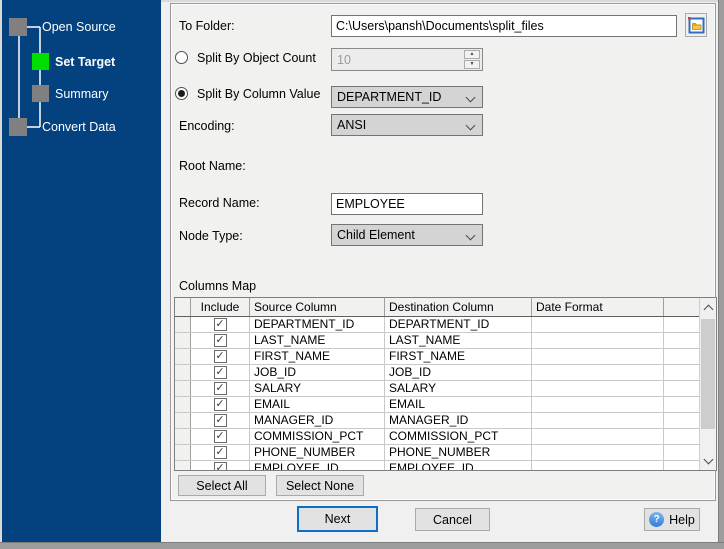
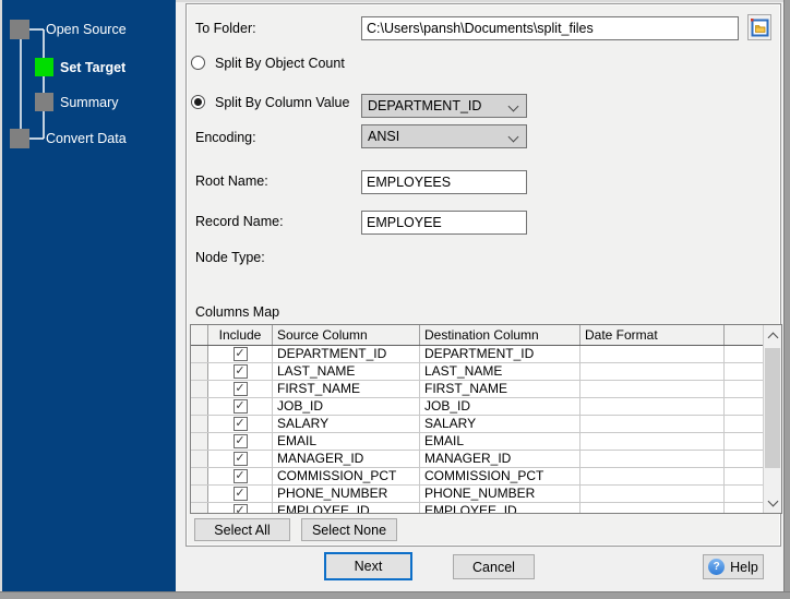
  Open Source
  Set Target
  Summary
  Convert Data
  To Folder:
  C:\Users\pansh\Documents\split_files
  Split By Object Count
- 10
  Split By Column Value
  DEPARTMENT_ID
  Encoding:
  ANSI
  Root Name:
+ EMPLOYEES
  Record Name:
  EMPLOYEE
  Node Type:
- Child Element
  Columns Map
  Include
  Source Column
  Destination Column
  Date Format
  ✓
  DEPARTMENT_ID
  DEPARTMENT_ID
  ✓
  LAST_NAME
  LAST_NAME
  ✓
  FIRST_NAME
  FIRST_NAME
  ✓
  JOB_ID
  JOB_ID
  ✓
  SALARY
  SALARY
  ✓
  EMAIL
  EMAIL
  ✓
  MANAGER_ID
  MANAGER_ID
  ✓
  COMMISSION_PCT
  COMMISSION_PCT
  ✓
  PHONE_NUMBER
  PHONE_NUMBER
  ✓
  EMPLOYEE_ID
  EMPLOYEE_ID
  Select All
  Select None
  Next
  Cancel
  ?
  Help
